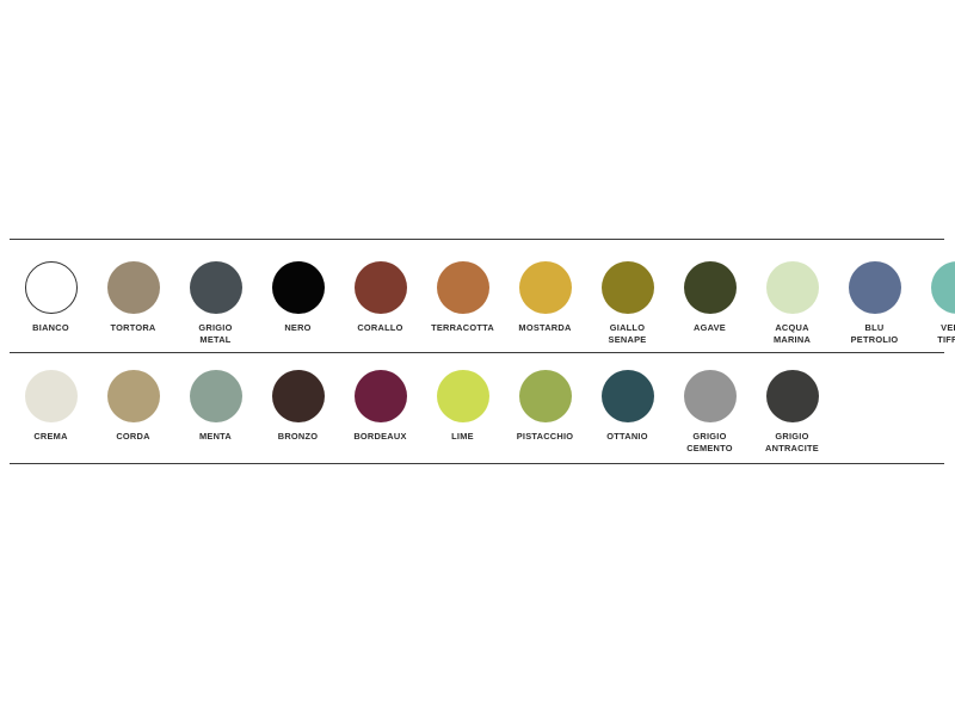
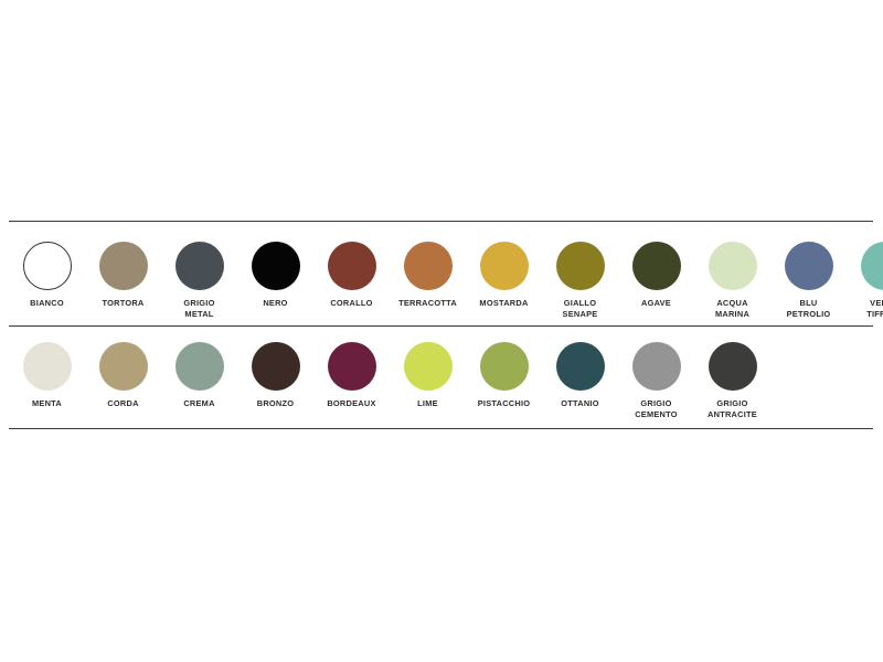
  BIANCO
  TORTORA
  GRIGIO
  METAL
  NERO
  CORALLO
  TERRACOTTA
  MOSTARDA
  GIALLO
  SENAPE
  AGAVE
  ACQUA
  MARINA
  BLU
  PETROLIO
- CREMA
+ MENTA
  CORDA
- MENTA
+ CREMA
  BRONZO
  BORDEAUX
  LIME
  PISTACCHIO
  OTTANIO
  GRIGIO
  CEMENTO
  GRIGIO
  ANTRACITE
